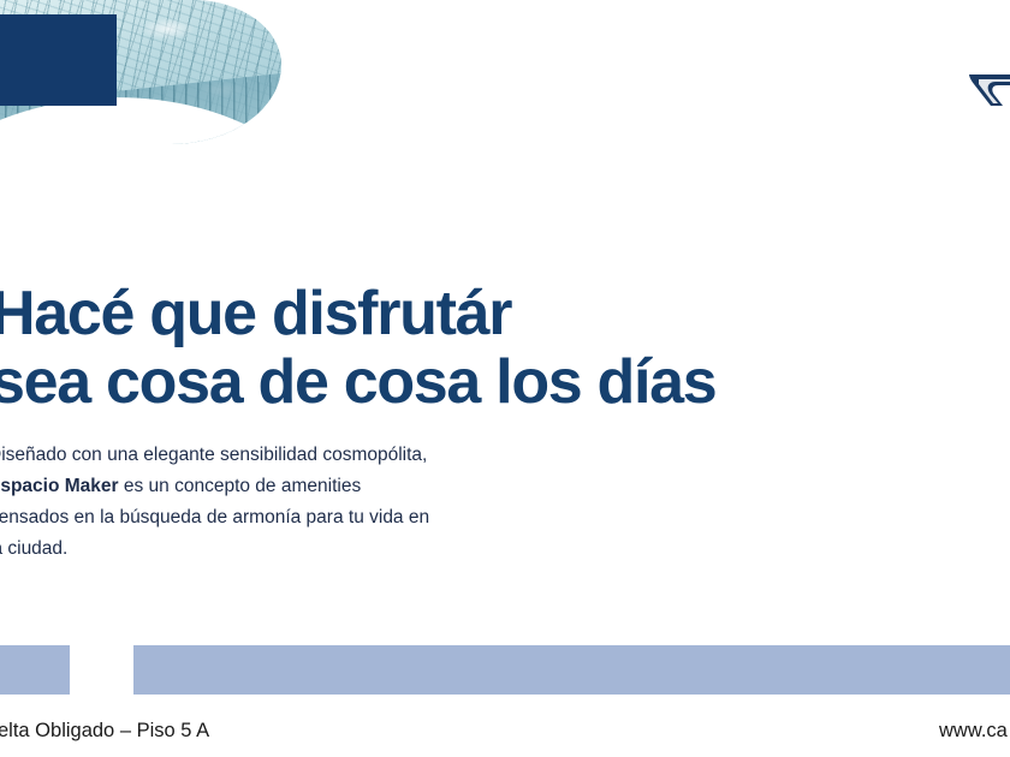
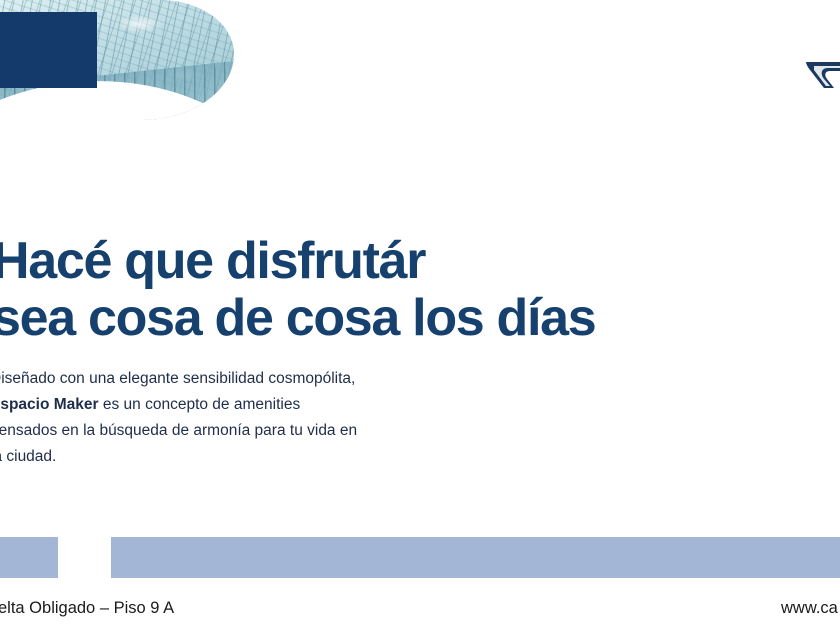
  Hacé que disfrutár
  sea cosa de cosa los días
  iseñado con una elegante sensibilidad cosmopólita, spacio Maker es un concepto de amenities ensados en la búsqueda de armonía para tu vida en ciudad.
- elta Obligado – Piso 5 A
+ elta Obligado – Piso 9 A
  www.ca
